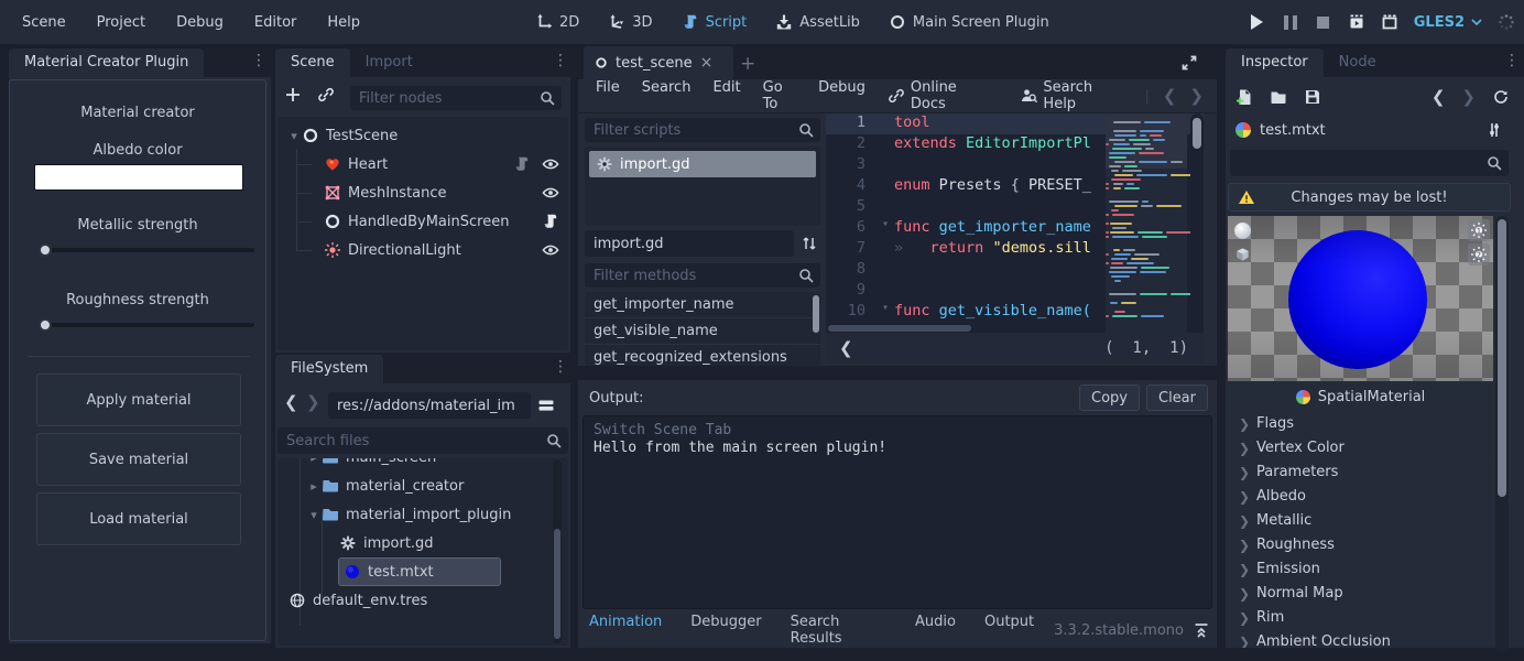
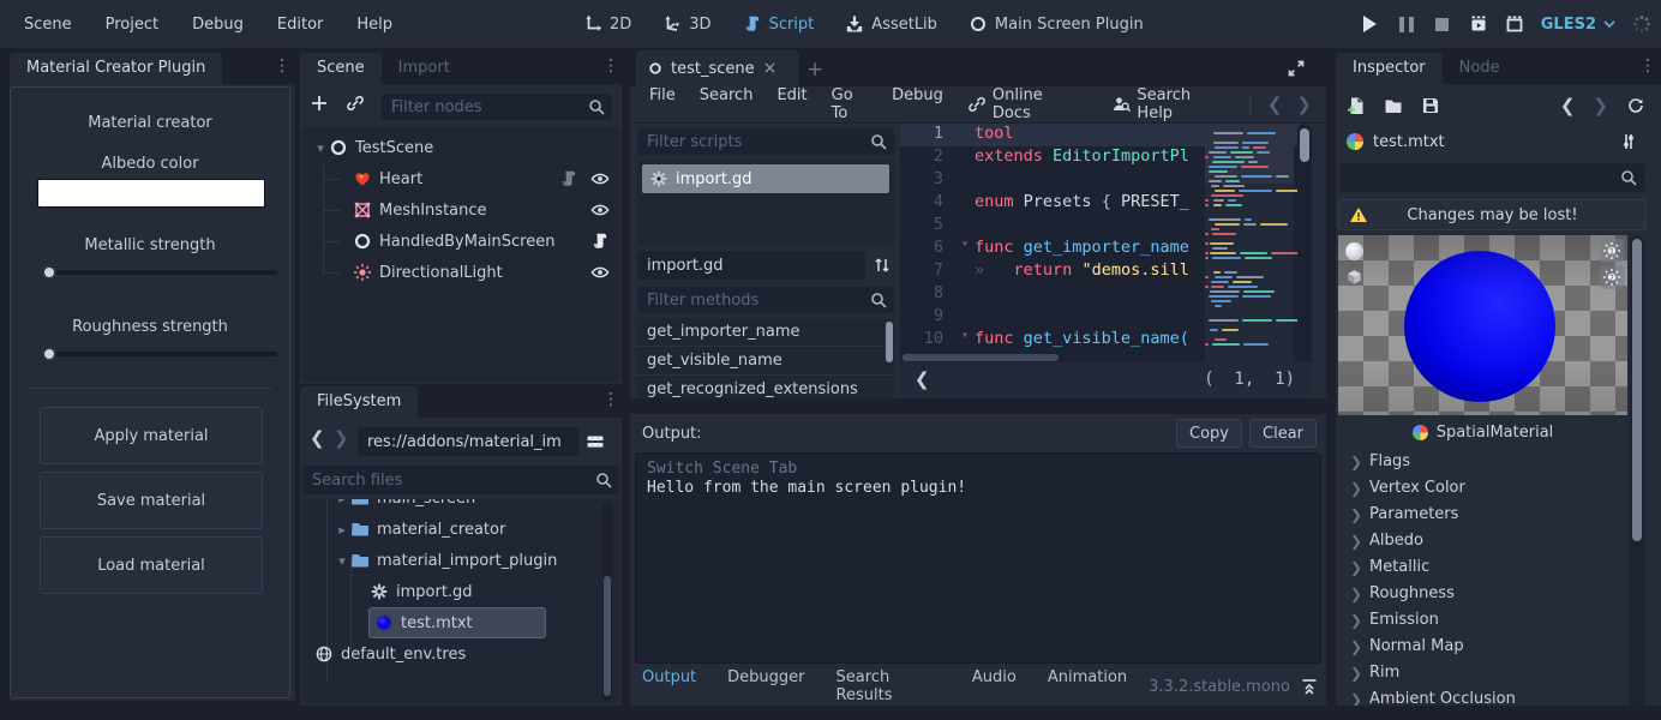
  Scene
  Project
  Debug
  Editor
  Help
  2D
  3D
  Script
  AssetLib
  Main Screen Plugin
  GLES2
  Material Creator Plugin
  ⋮
  Material creator
  Albedo color
  Metallic strength
  Roughness strength
  Apply material
  Save material
  Load material
  Scene
  Import
  ⋮
  Filter nodes
  ▾
  TestScene
  Heart
  MeshInstance
  HandledByMainScreen
  DirectionalLight
  FileSystem
  ⋮
  ❮
  ❯
  res://addons/material_im
  Search files
  ▸
  material_creator
  ▾
  material_import_plugin
  import.gd
  test.mtxt
  default_env.tres
  test_scene
  ×
  +
  File
  Search
  Edit
  Go To
  Debug
  Online Docs
  Search Help
  ❮
  ❯
  Filter scripts
  import.gd
  import.gd
  Filter methods
  get_importer_name
  get_visible_name
  get_recognized_extensions
  1
  tool
  2
  extends EditorImportPl
  3
  4
  enum Presets { PRESET_
  5
  6
  ▾
  func get_importer_name
  7
  » return "demos.sill
  8
  9
  10
  ▾
  func get_visible_name(
  ❮
  ( 1, 1)
  Output:
  Copy
  Clear
  Switch Scene Tab
  Hello from the main screen plugin!
- Animation
+ Output
  Debugger
  Search Results
  Audio
- Output
+ Animation
  3.3.2.stable.mono
  Inspector
  Node
  ⋮
  ❮
  ❯
  test.mtxt
  Changes may be lost!
  1
  2
  SpatialMaterial
  ❯
  Flags
  ❯
  Vertex Color
  ❯
  Parameters
  ❯
  Albedo
  ❯
  Metallic
  ❯
  Roughness
  ❯
  Emission
  ❯
  Normal Map
  ❯
  Rim
  ❯
  Ambient Occlusion
